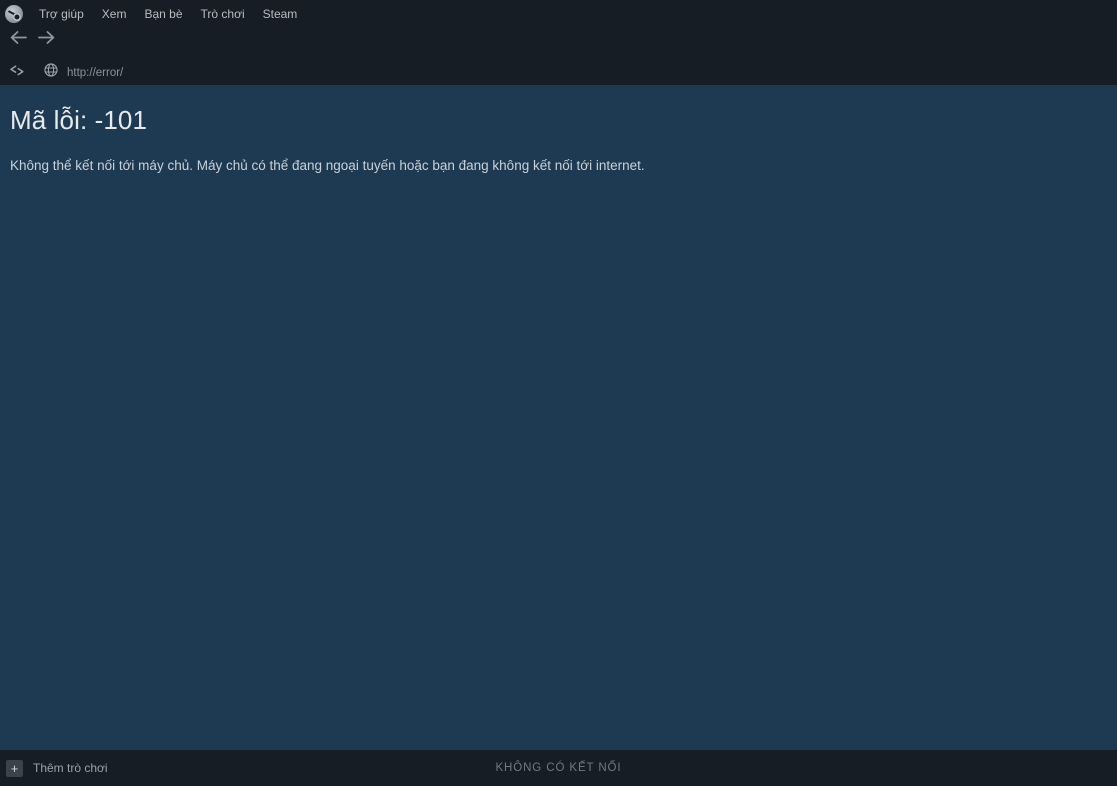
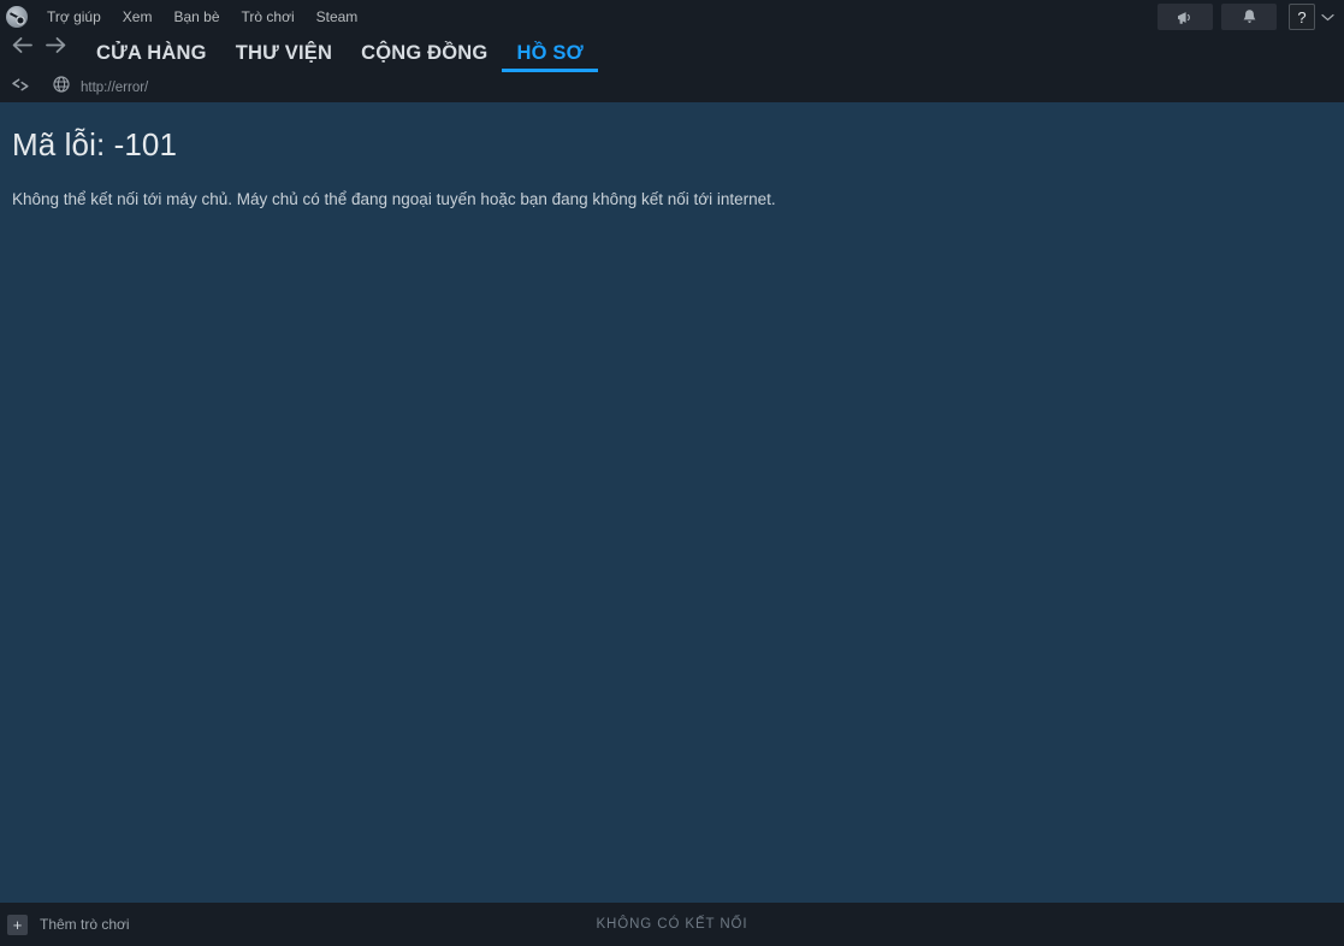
  Trợ giúp
  Xem
  Bạn bè
  Trò chơi
  Steam
+ ?
+ CỬA HÀNG
+ THƯ VIỆN
+ CỘNG ĐỒNG
+ HỒ SƠ
  http://error/
  Mã lỗi: -101
  Không thể kết nối tới máy chủ. Máy chủ có thể đang ngoại tuyến hoặc bạn đang không kết nối tới internet.
  +
  Thêm trò chơi
  KHÔNG CÓ KẾT NỐI
